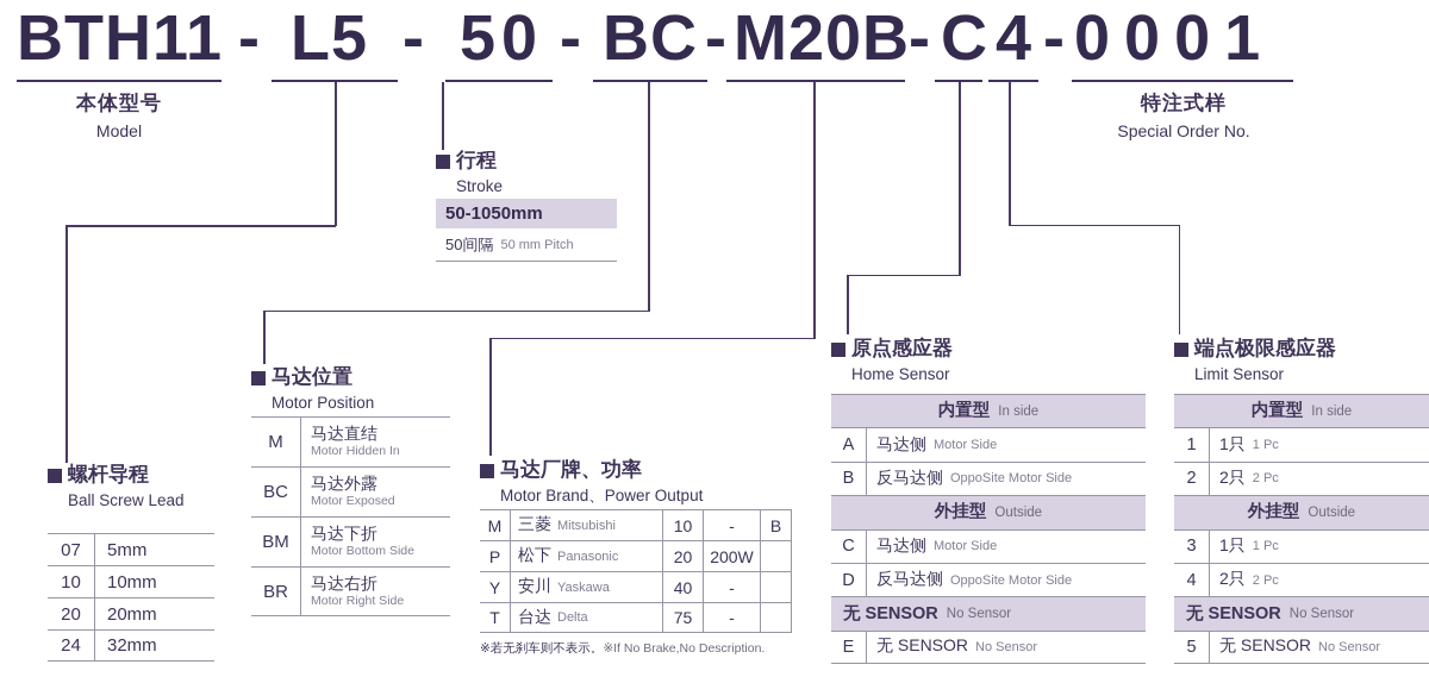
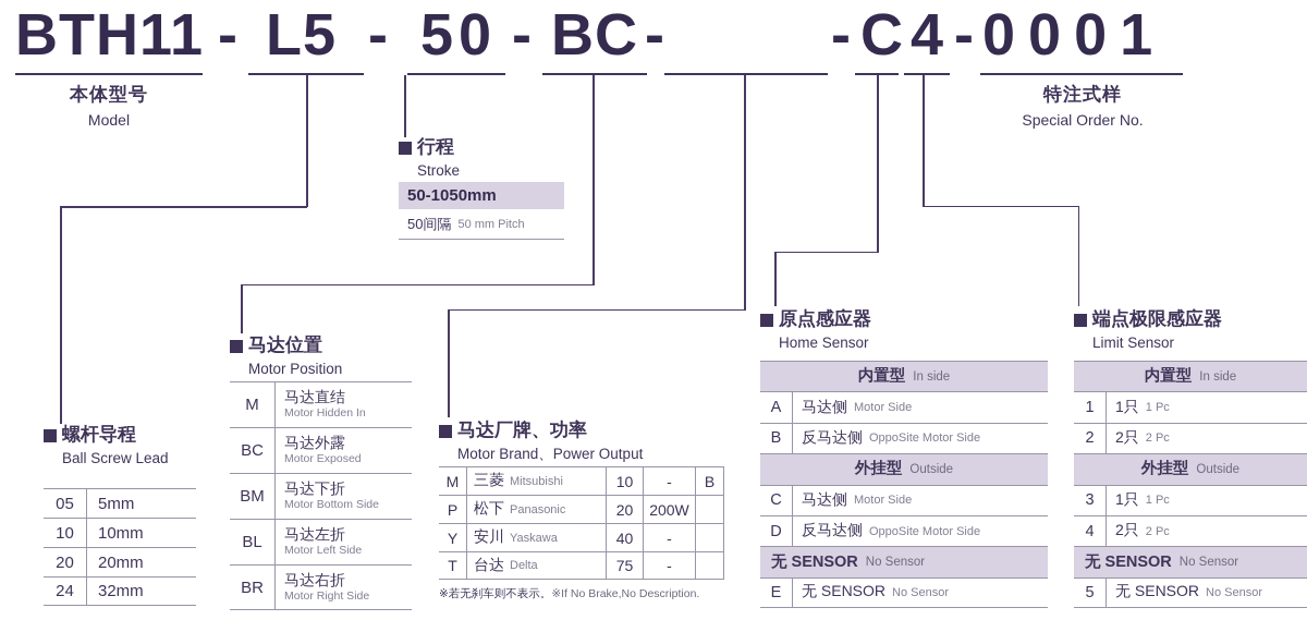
  BTH11
  -
  L5
  -
  50
  -
  BC
  -
- M20B
  -
  C
  4
  -
  0001
  本体型号
  Model
  特注式样
  Special Order No.
  螺杆导程
  Ball Screw Lead
- 07
+ 05
  5mm
  10
  10mm
  20
  20mm
  24
  32mm
  行程
  Stroke
  50-1050mm
  50间隔
  50 mm Pitch
  马达位置
  Motor Position
  M
  马达直结
  Motor Hidden In
  BC
  马达外露
  Motor Exposed
  BM
  马达下折
  Motor Bottom Side
+ BL
+ 马达左折
+ Motor Left Side
  BR
  马达右折
  Motor Right Side
  马达厂牌、功率
  Motor Brand、Power Output
  M
  三菱
  Mitsubishi
  10
  -
  B
  P
  松下
  Panasonic
  20
  200W
  Y
  安川
  Yaskawa
  40
  -
  T
  台达
  Delta
  75
  -
  ※若无刹车则不表示。※If No Brake,No Description.
  原点感应器
  Home Sensor
  内置型
  In side
  A
  马达侧
  Motor Side
  B
  反马达侧
  OppoSite Motor Side
  外挂型
  Outside
  C
  马达侧
  Motor Side
  D
  反马达侧
  OppoSite Motor Side
  无 SENSOR
  No Sensor
  E
  无 SENSOR
  No Sensor
  端点极限感应器
  Limit Sensor
  内置型
  In side
  1
  1只
  1 Pc
  2
  2只
  2 Pc
  外挂型
  Outside
  3
  1只
  1 Pc
  4
  2只
  2 Pc
  无 SENSOR
  No Sensor
  5
  无 SENSOR
  No Sensor
